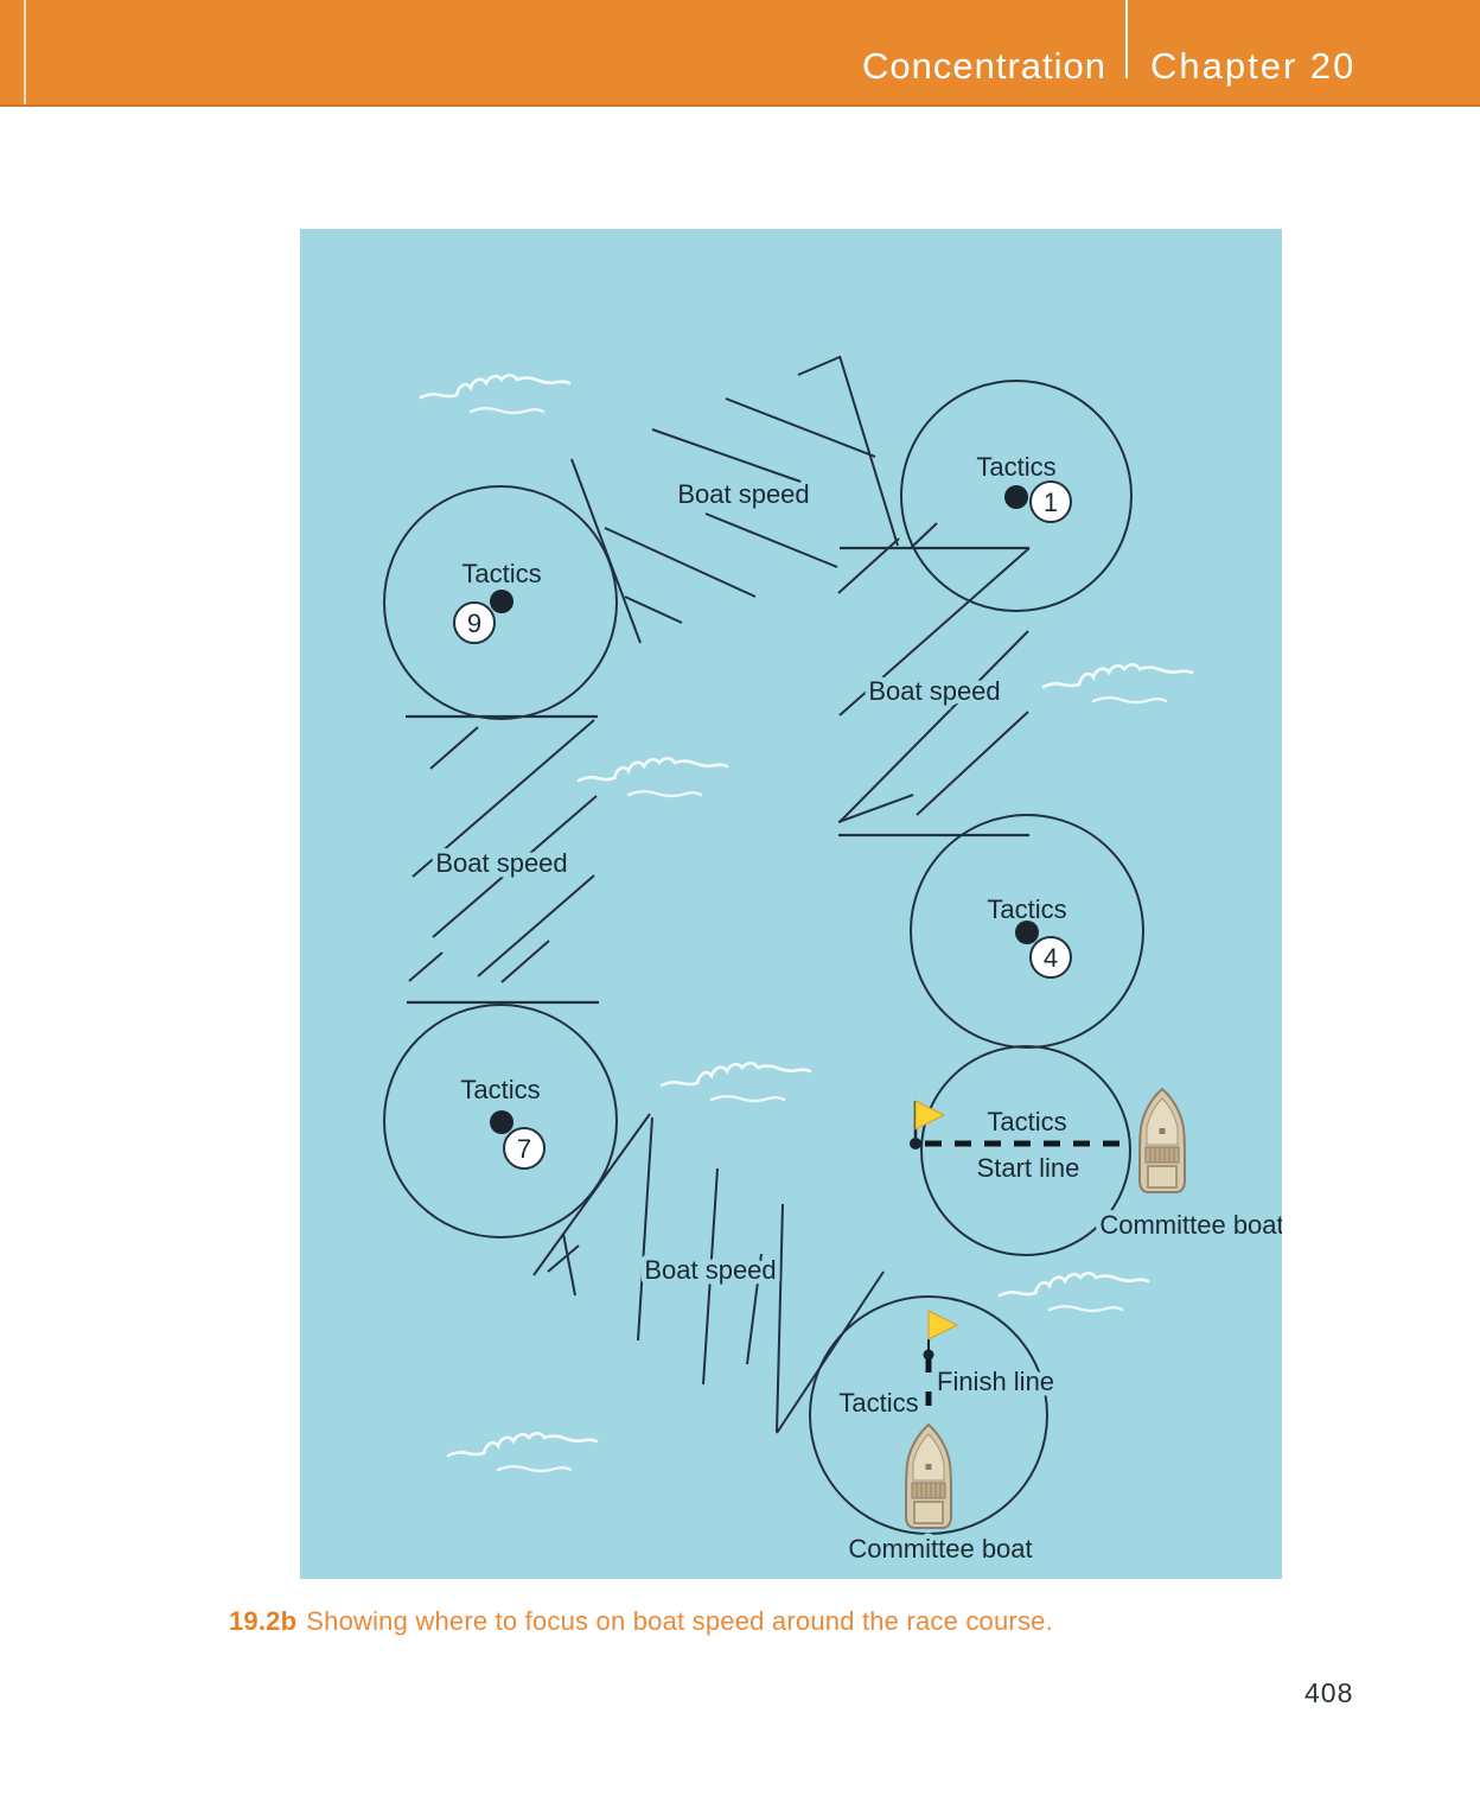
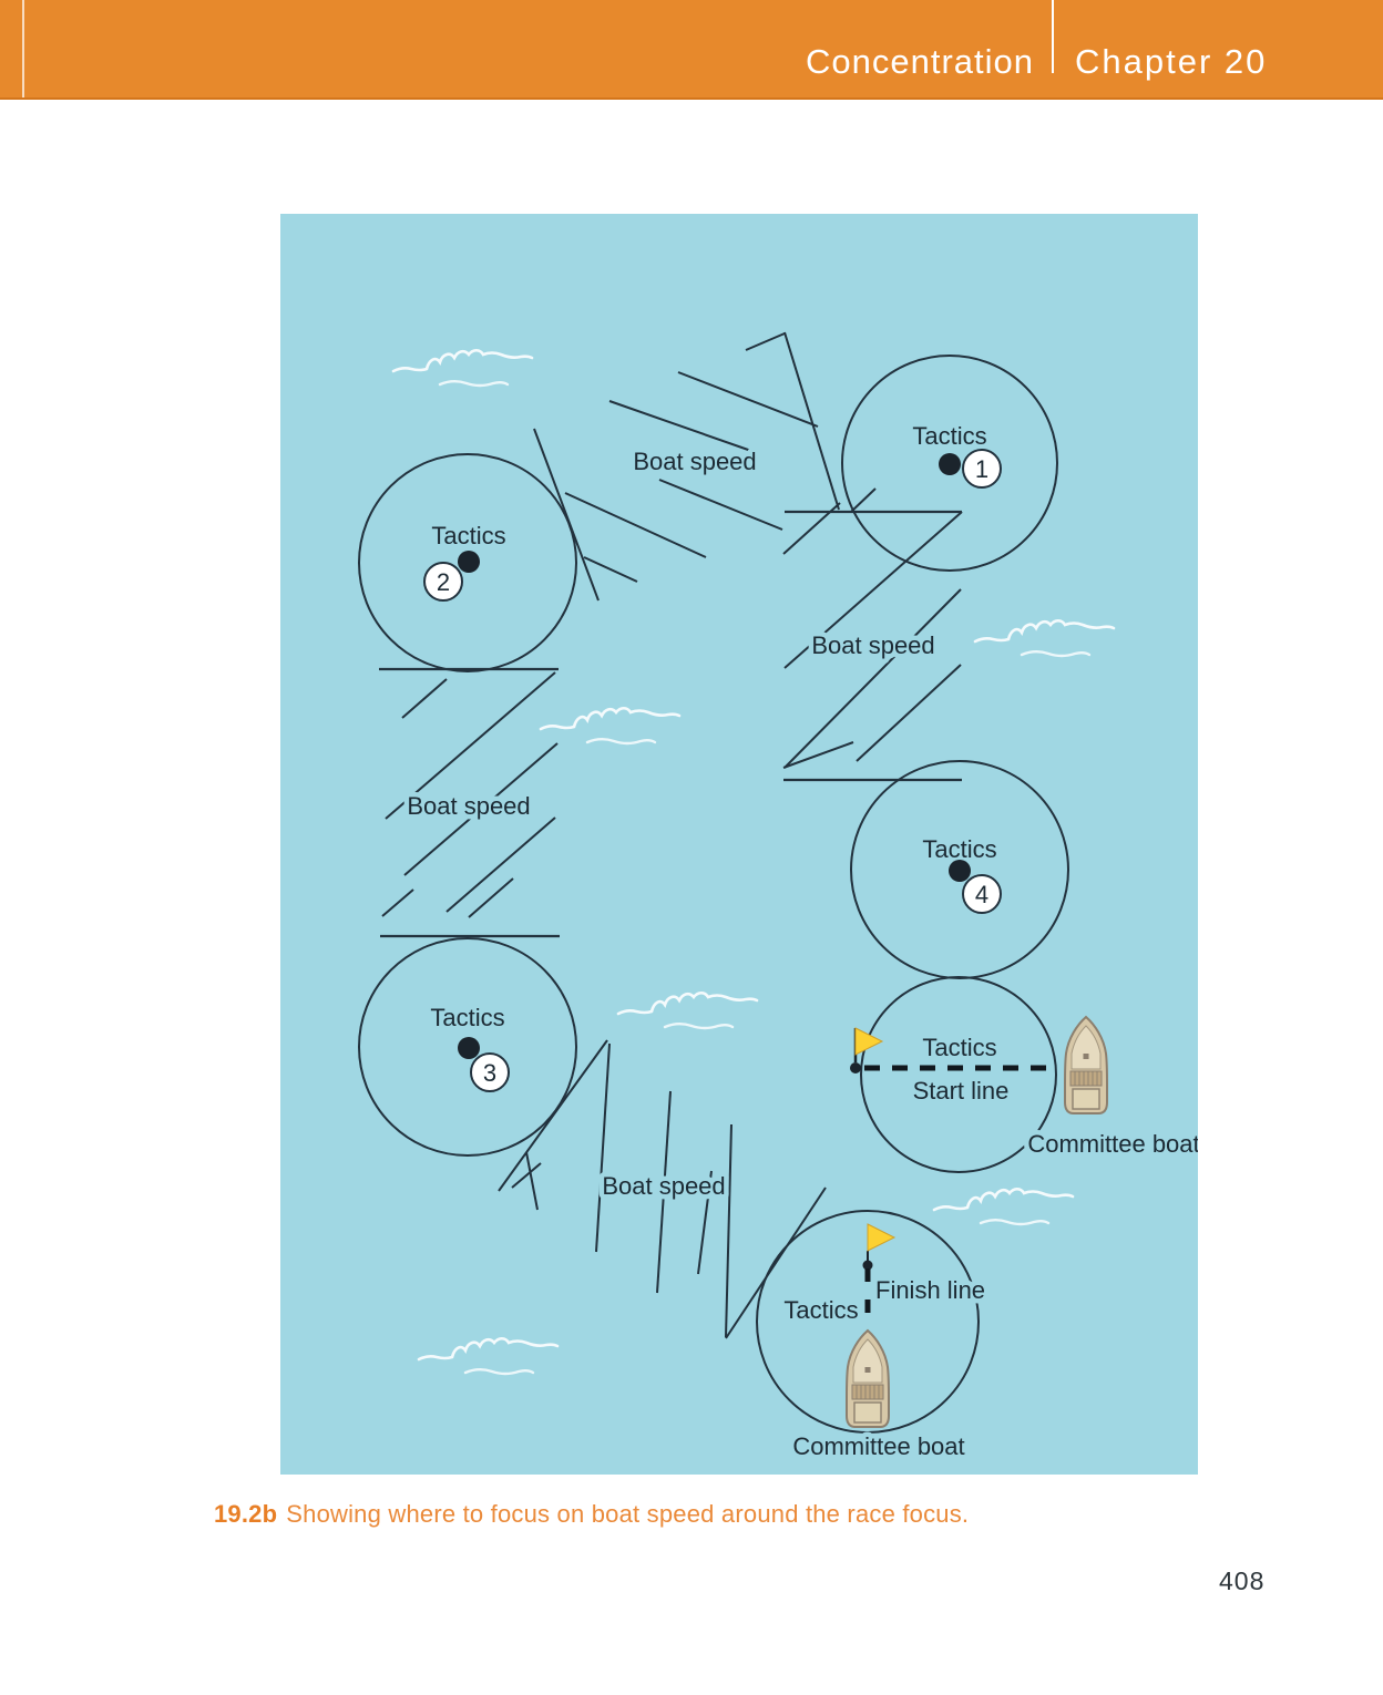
  Concentration
  Chapter 20
  Boat speed
  Boat speed
  Boat speed
  Boat speed
  Tactics
  1
  Tactics
- 9
+ 2
  Tactics
- 7
+ 3
  Tactics
  4
  Tactics
  Start line
  Committee boat
  Finish line
  Tactics
  Committee boat
- 19.2b Showing where to focus on boat speed around the race course.
+ 19.2b Showing where to focus on boat speed around the race focus.
  408
